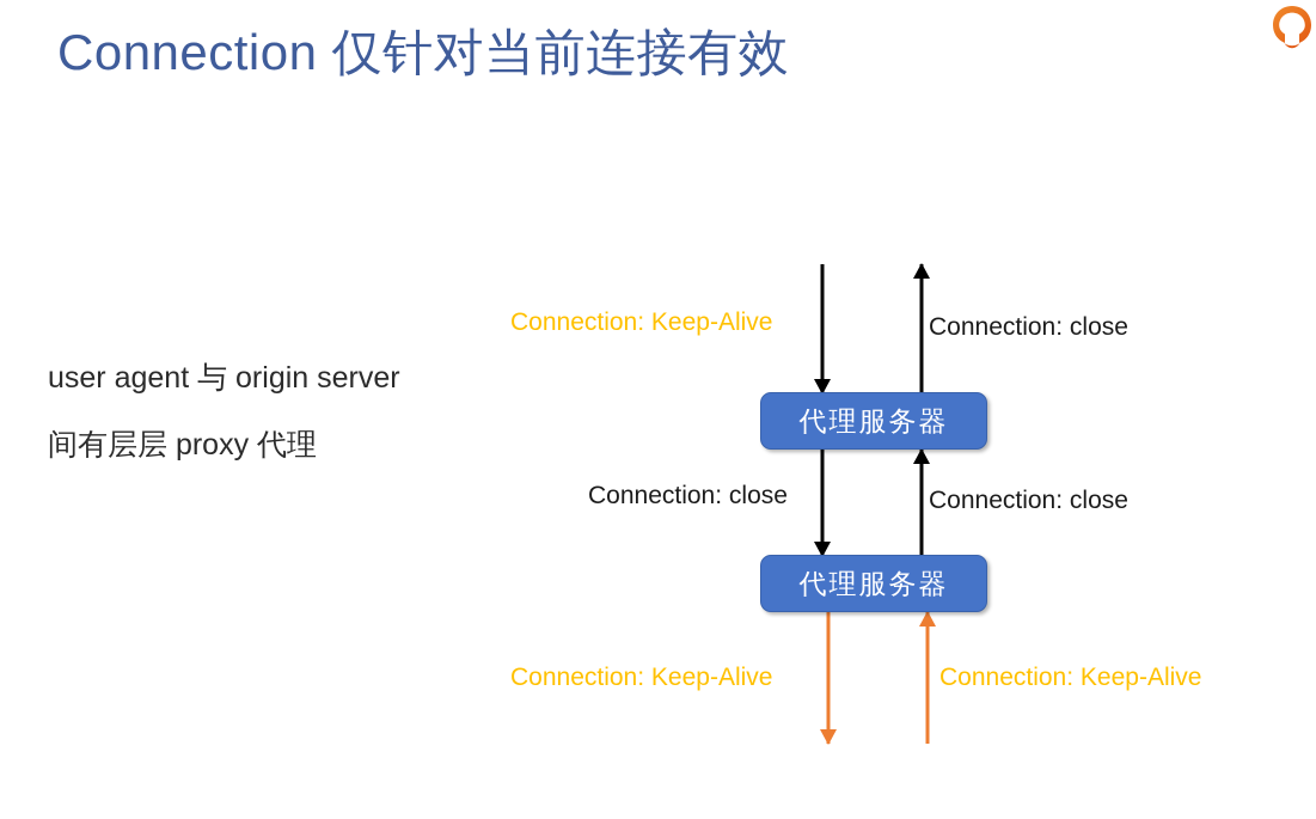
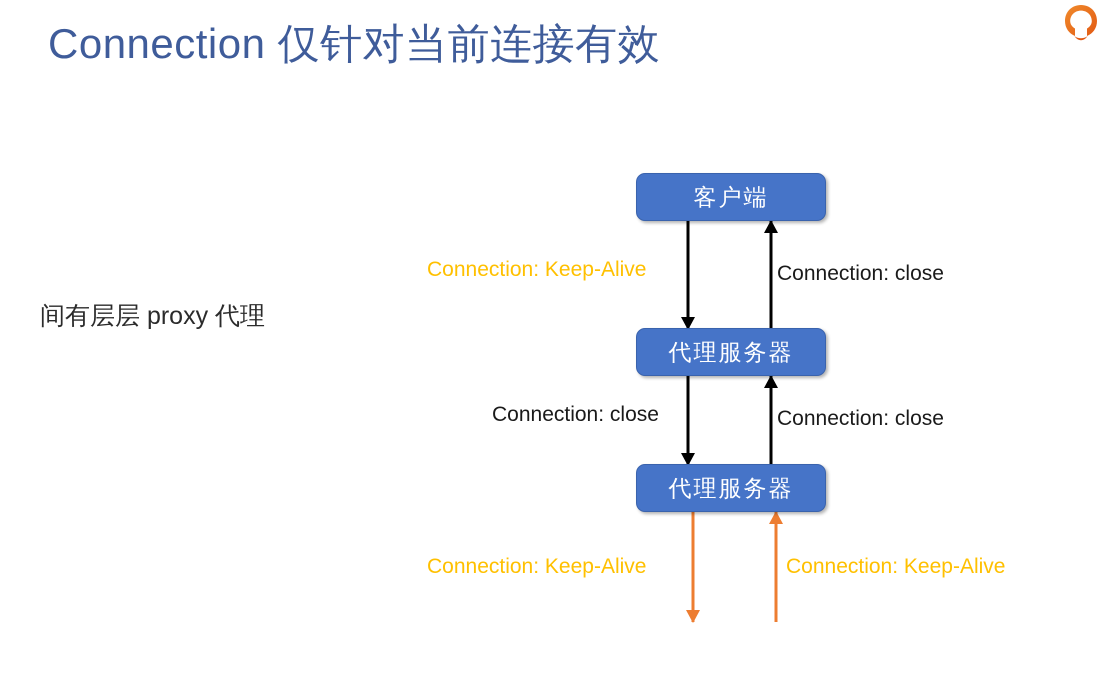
  Connection 仅针对当前连接有效
- user agent 与 origin server
  间有层层 proxy 代理
+ 客户端
  代理服务器
  代理服务器
  Connection: Keep-Alive
  Connection: close
  Connection: close
  Connection: close
  Connection: Keep-Alive
  Connection: Keep-Alive
